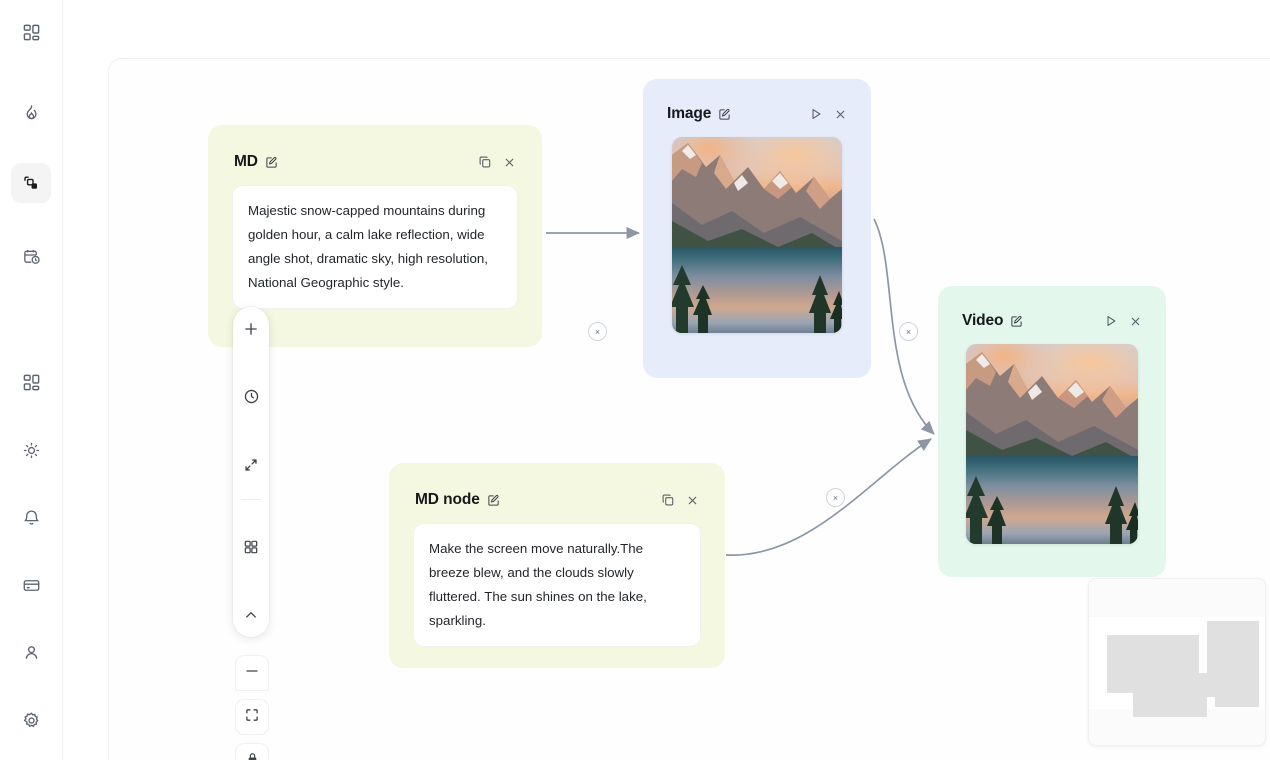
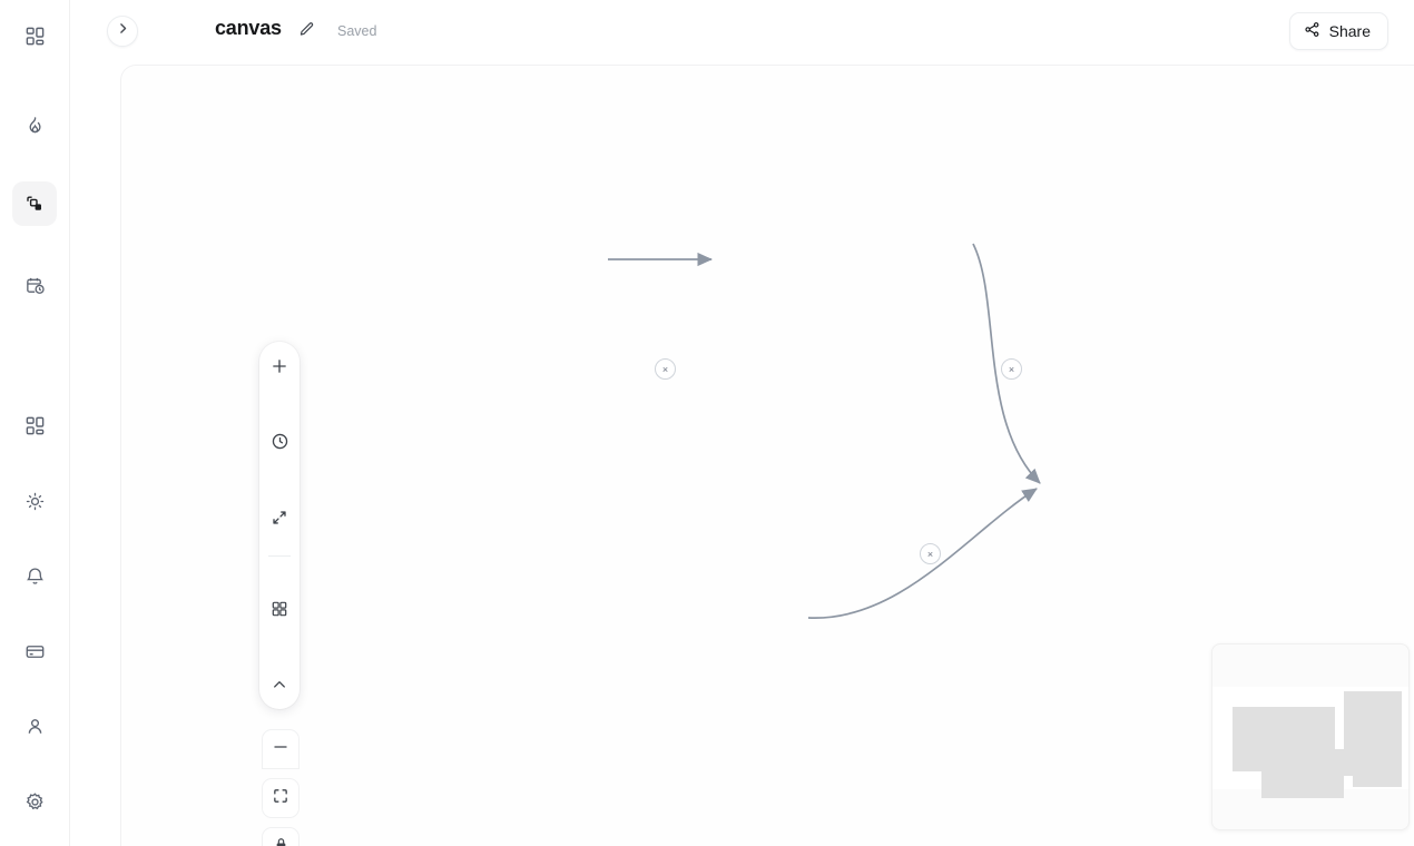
+ canvas
+ Saved
+ Share
  ×
  ×
  ×
- MD
- Majestic snow-capped mountains during golden hour, a calm lake reflection, wide angle shot, dramatic sky, high resolution, National Geographic style.
- Image
- MD node
- Make the screen move naturally.The breeze blew, and the clouds slowly fluttered. The sun shines on the lake, sparkling.
- Video
